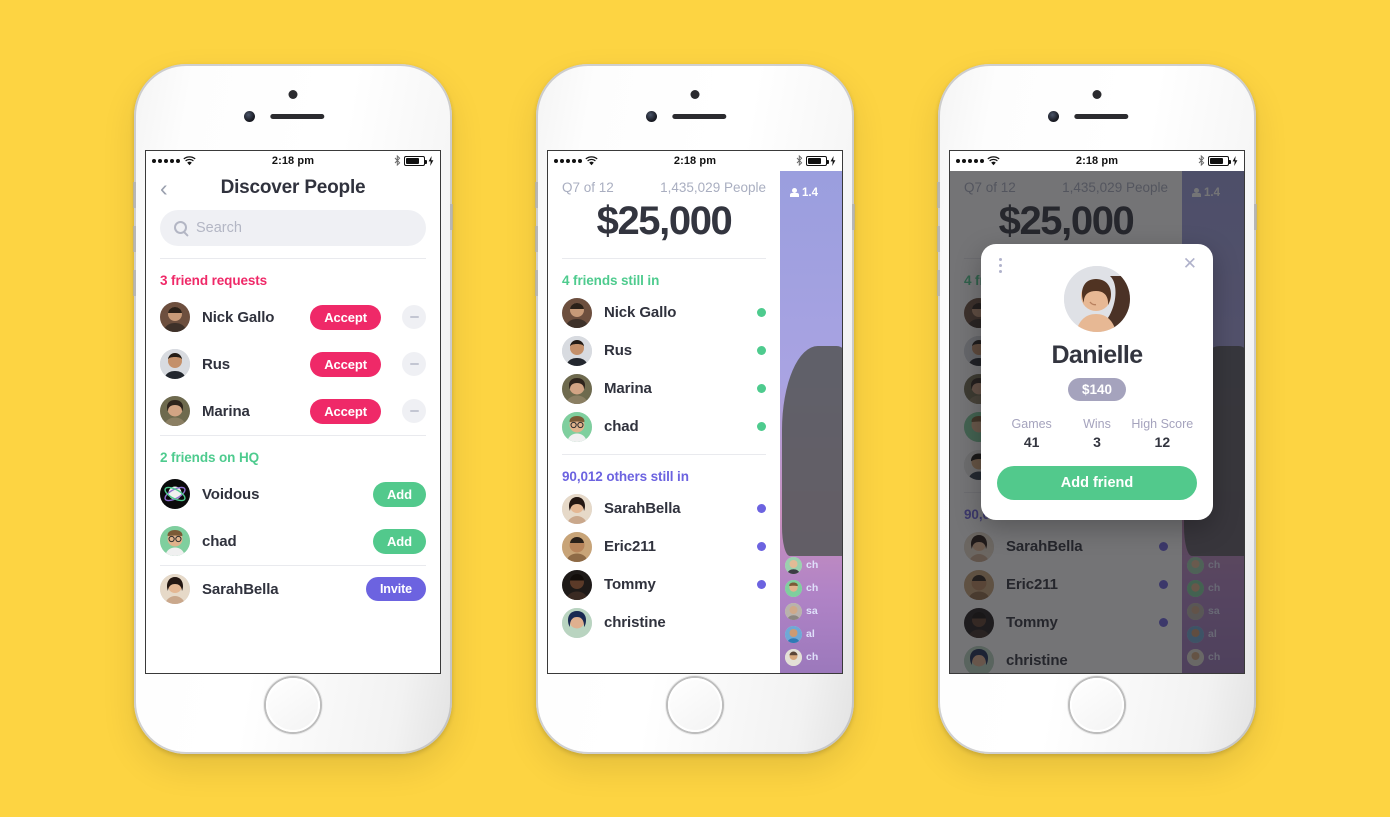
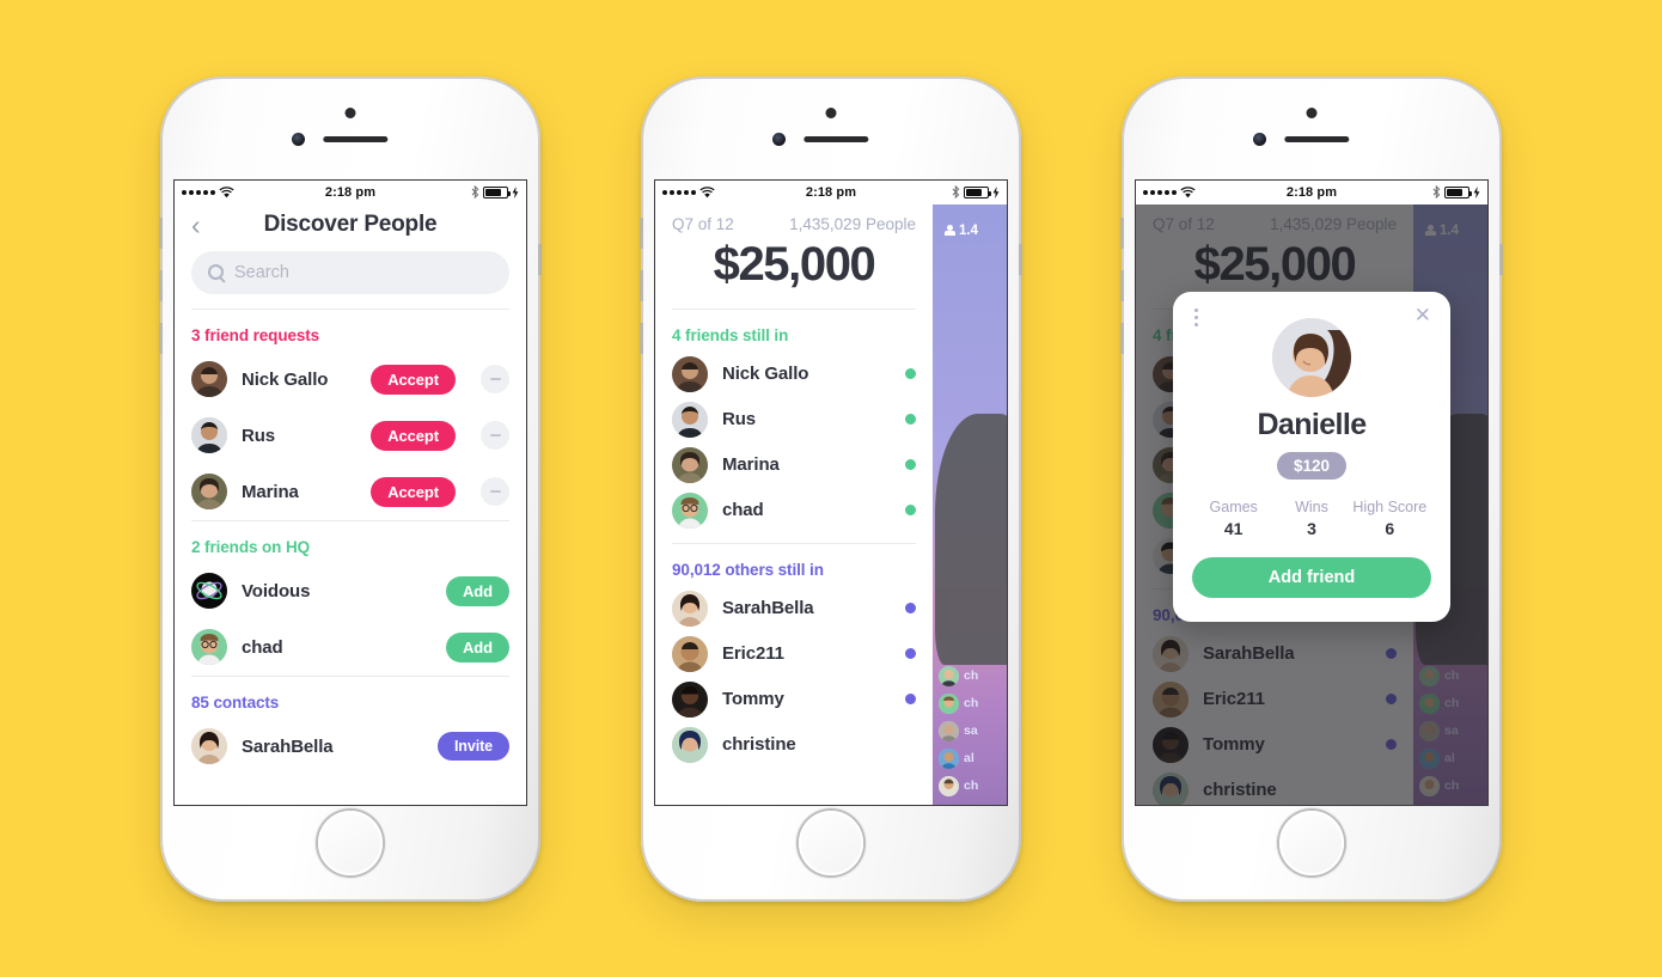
  2:18 pm
  ‹
  Discover People
  Search
  3 friend requests
  Nick Gallo
  Accept
  Rus
  Accept
  Marina
  Accept
  2 friends on HQ
  Voidous
  Add
  chad
  Add
+ 85 contacts
  SarahBella
  Invite
  2:18 pm
  Q7 of 12
  1,435,029 People
  $25,000
  4 friends still in
  Nick Gallo
  Rus
  Marina
  chad
  90,012 others still in
  SarahBella
  Eric211
  Tommy
  christine
  1.4
  ch
  ch
  sa
  al
  ch
  2:18 pm
  Q7 of 12
  1,435,029 People
  $25,000
  SarahBella
  Eric211
  Tommy
  christine
  1.4
  ch
  ch
  sa
  al
  ch
  ✕
  Danielle
- $140
+ $120
  Games
  41
  Wins
  3
  High Score
- 12
+ 6
  Add friend
